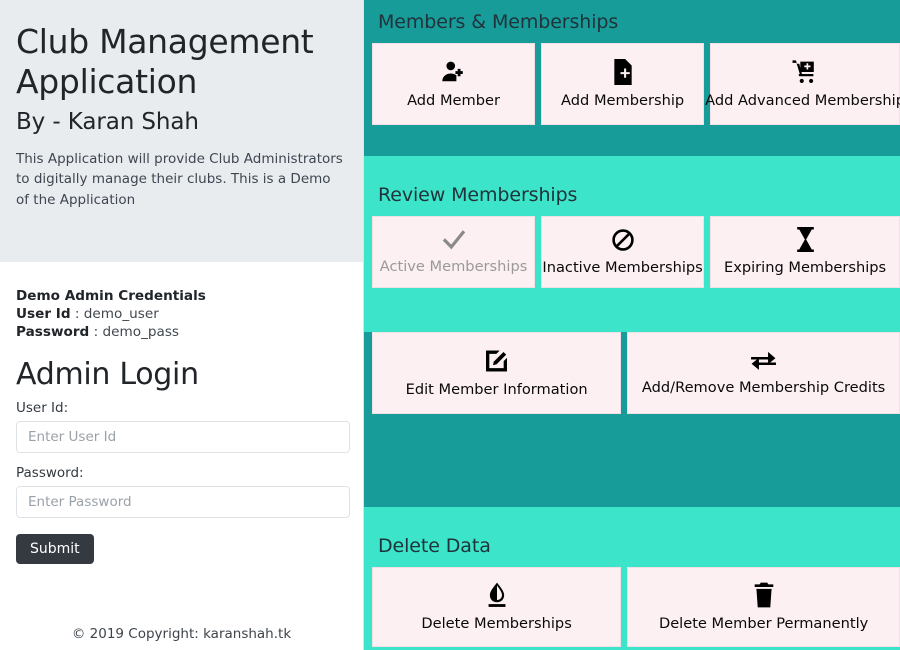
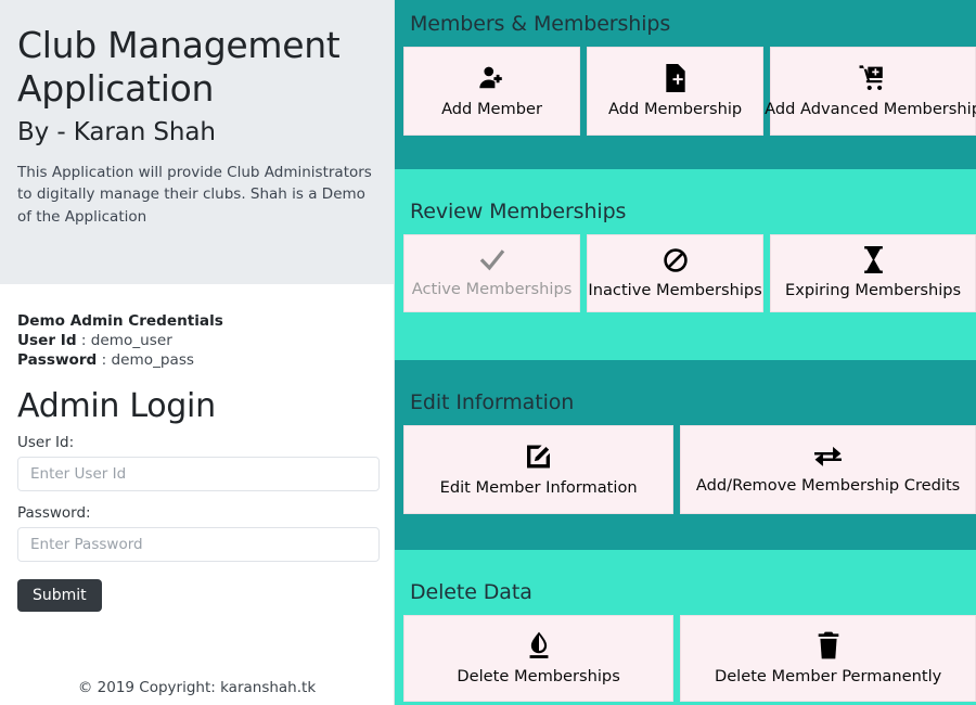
  Club Management Application
  By - Karan Shah
- This Application will provide Club Administrators to digitally manage their clubs. This is a Demo of the Application
+ This Application will provide Club Administrators to digitally manage their clubs. Shah is a Demo of the Application
  Demo Admin Credentials
  User Id : demo_user
  Password : demo_pass
  Admin Login
  User Id:
  Enter User Id
  Password:
  Enter Password
  Submit
  © 2019 Copyright: karanshah.tk
  Members & Memberships
  Add Member
  Add Membership
  Add Advanced Membershi
  Review Memberships
  Active Memberships
  Inactive Memberships
  Expiring Memberships
+ Edit Information
  Edit Member Information
  Add/Remove Membership Credits
  Delete Data
  Delete Memberships
  Delete Member Permanently
